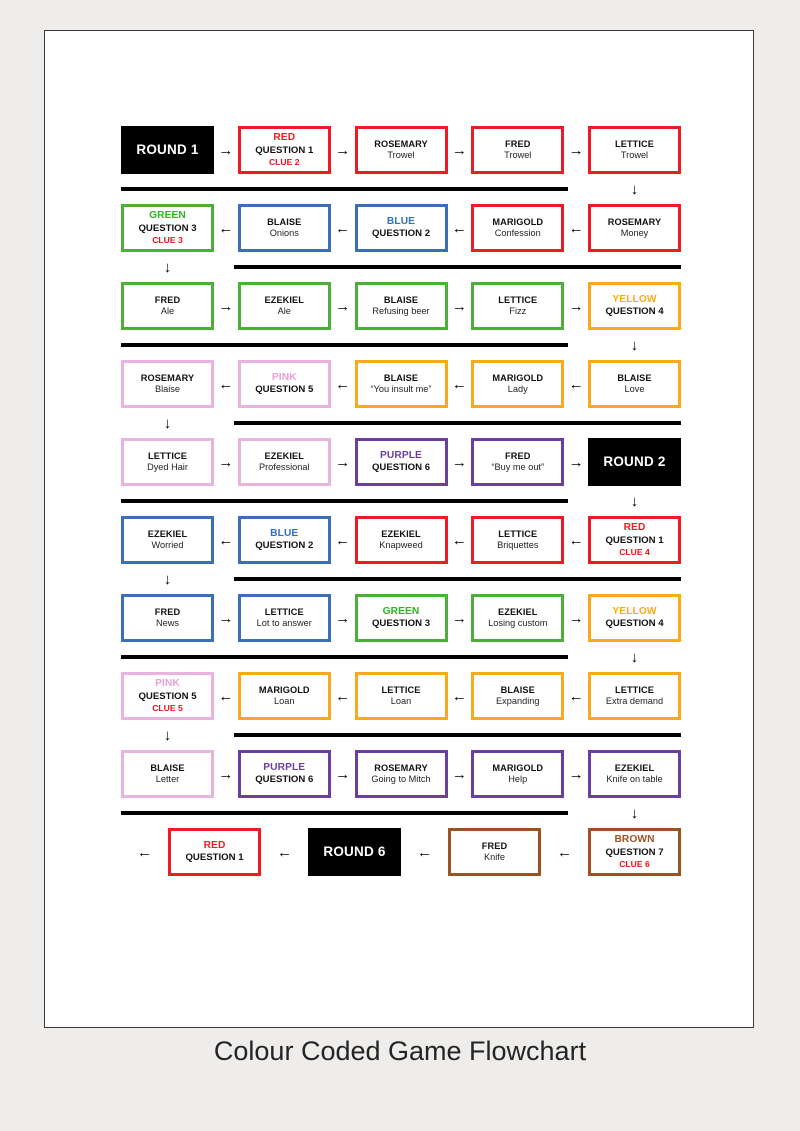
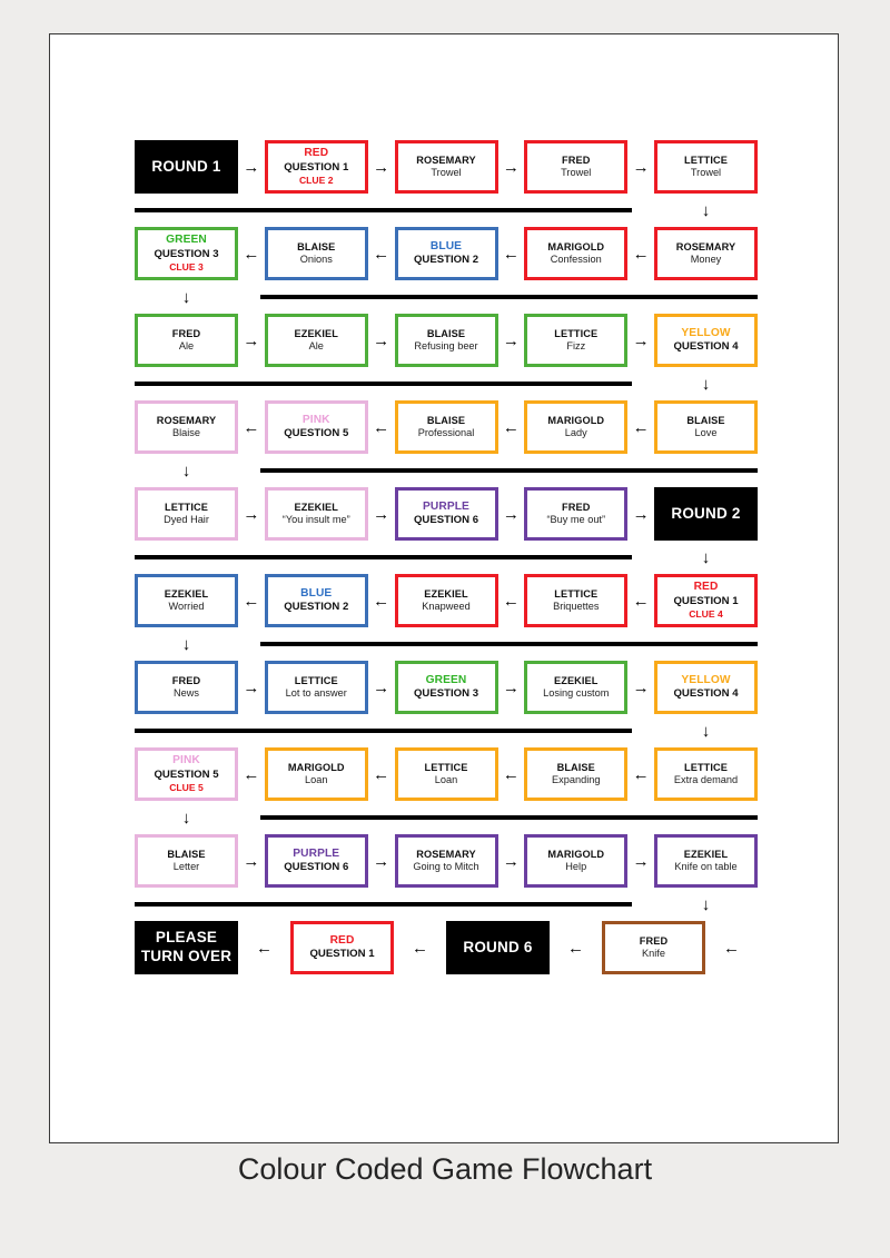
  ROUND 1
  →
  RED
  QUESTION 1
  CLUE 2
  →
  ROSEMARY
  Trowel
  →
  FRED
  Trowel
  →
  LETTICE
  Trowel
  ↓
  GREEN
  QUESTION 3
  CLUE 3
  ←
  BLAISE
  Onions
  ←
  BLUE
  QUESTION 2
  ←
  MARIGOLD
  Confession
  ←
  ROSEMARY
  Money
  ↓
  FRED
  Ale
  →
  EZEKIEL
  Ale
  →
  BLAISE
  Refusing beer
  →
  LETTICE
  Fizz
  →
  YELLOW
  QUESTION 4
  ↓
  ROSEMARY
  Blaise
  ←
  PINK
  QUESTION 5
  ←
  BLAISE
- “You insult me”
+ Professional
  ←
  MARIGOLD
  Lady
  ←
  BLAISE
  Love
  ↓
  LETTICE
  Dyed Hair
  →
  EZEKIEL
- Professional
+ “You insult me”
  →
  PURPLE
  QUESTION 6
  →
  FRED
  “Buy me out”
  →
  ROUND 2
  ↓
  EZEKIEL
  Worried
  ←
  BLUE
  QUESTION 2
  ←
  EZEKIEL
  Knapweed
  ←
  LETTICE
  Briquettes
  ←
  RED
  QUESTION 1
  CLUE 4
  ↓
  FRED
  News
  →
  LETTICE
  Lot to answer
  →
  GREEN
  QUESTION 3
  →
  EZEKIEL
  Losing custom
  →
  YELLOW
  QUESTION 4
  ↓
  PINK
  QUESTION 5
  CLUE 5
  ←
  MARIGOLD
  Loan
  ←
  LETTICE
  Loan
  ←
  BLAISE
  Expanding
  ←
  LETTICE
  Extra demand
  ↓
  BLAISE
  Letter
  →
  PURPLE
  QUESTION 6
  →
  ROSEMARY
  Going to Mitch
  →
  MARIGOLD
  Help
  →
  EZEKIEL
  Knife on table
  ↓
+ PLEASE
+ TURN OVER
  ←
  RED
  QUESTION 1
  ←
  ROUND 6
  ←
  FRED
  Knife
  ←
- BROWN
- QUESTION 7
- CLUE 6
  Colour Coded Game Flowchart
